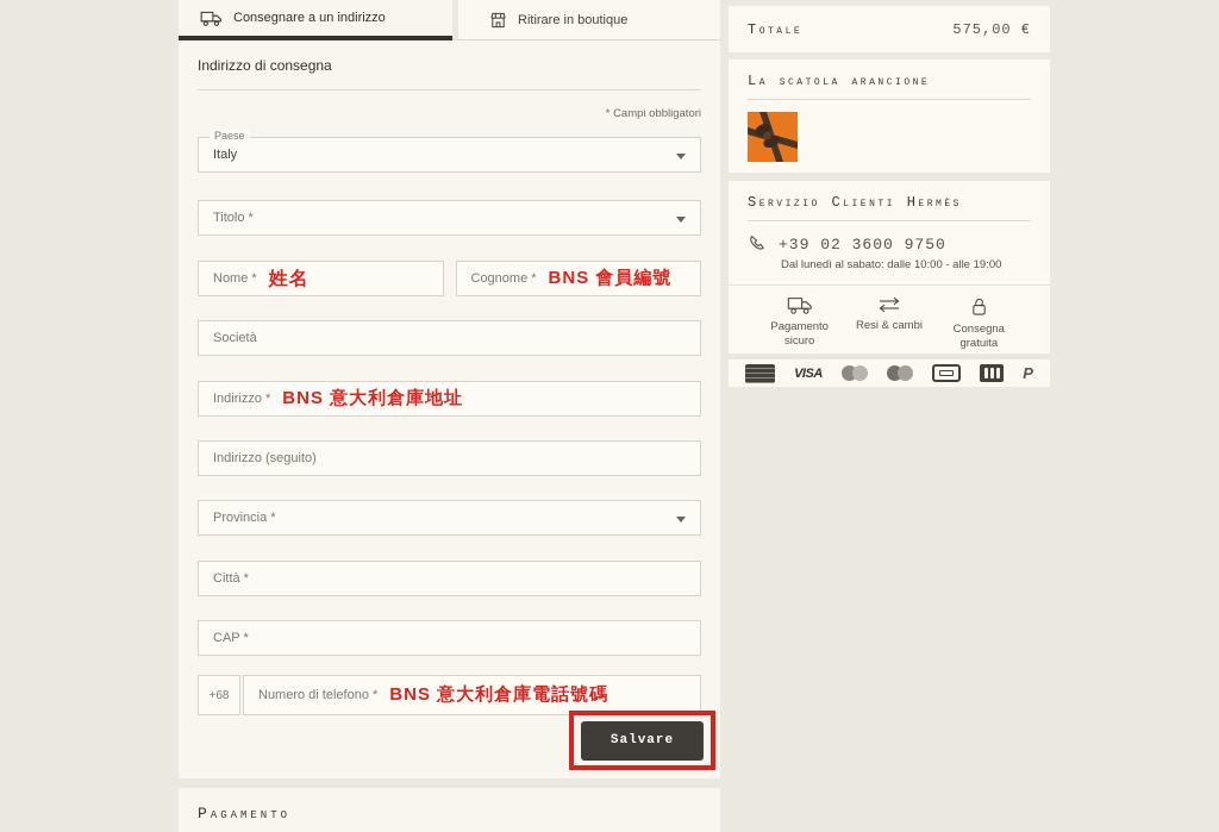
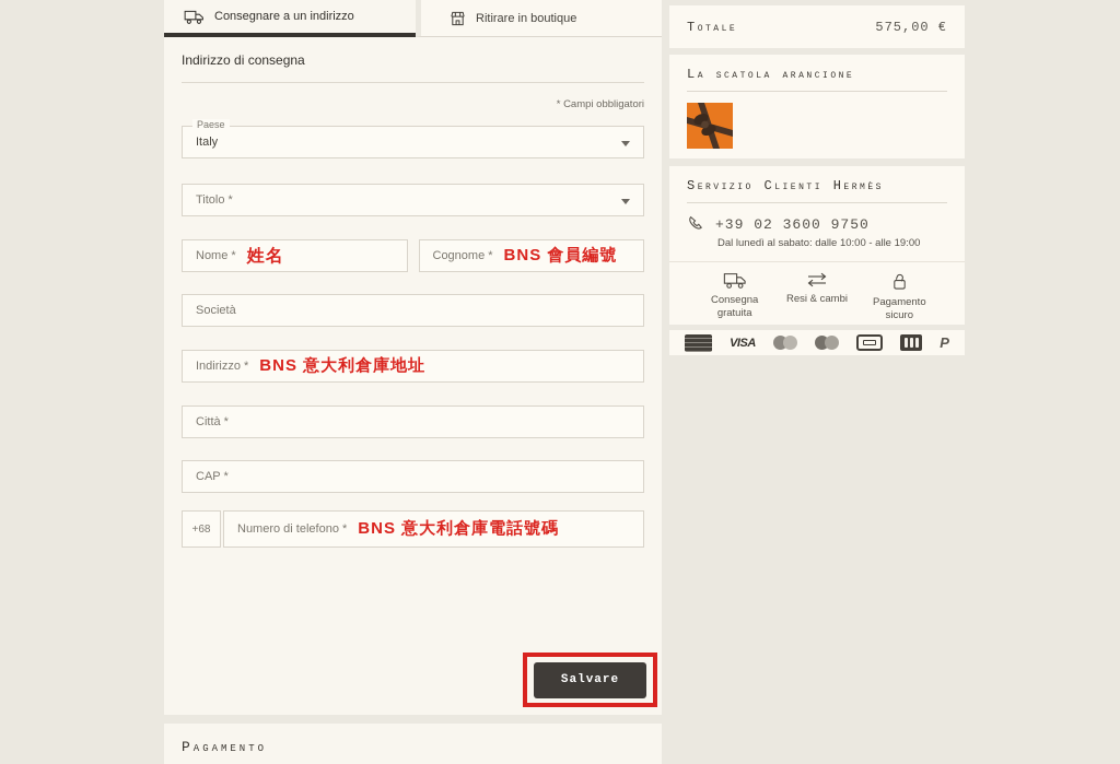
  Consegnare a un indirizzo
  Ritirare in boutique
  Indirizzo di consegna
  * Campi obbligatori
  Paese
  Italy
  Titolo *
  Nome *
  姓名
  Cognome *
  BNS 會員編號
  Società
  Indirizzo *
  BNS 意大利倉庫地址
- Indirizzo (seguito)
- Provincia *
  Città *
  CAP *
  +68
  Numero di telefono *
  BNS 意大利倉庫電話號碼
  Salvare
  Pagamento
  Totale
  575,00 €
  La scatola arancione
  Servizio Clienti Hermès
  +39 02 3600 9750
  Dal lunedì al sabato: dalle 10:00 - alle 19:00
- Pagamento sicuro
+ Consegna gratuita
  Resi & cambi
- Consegna gratuita
+ Pagamento sicuro
  VISA
  P
